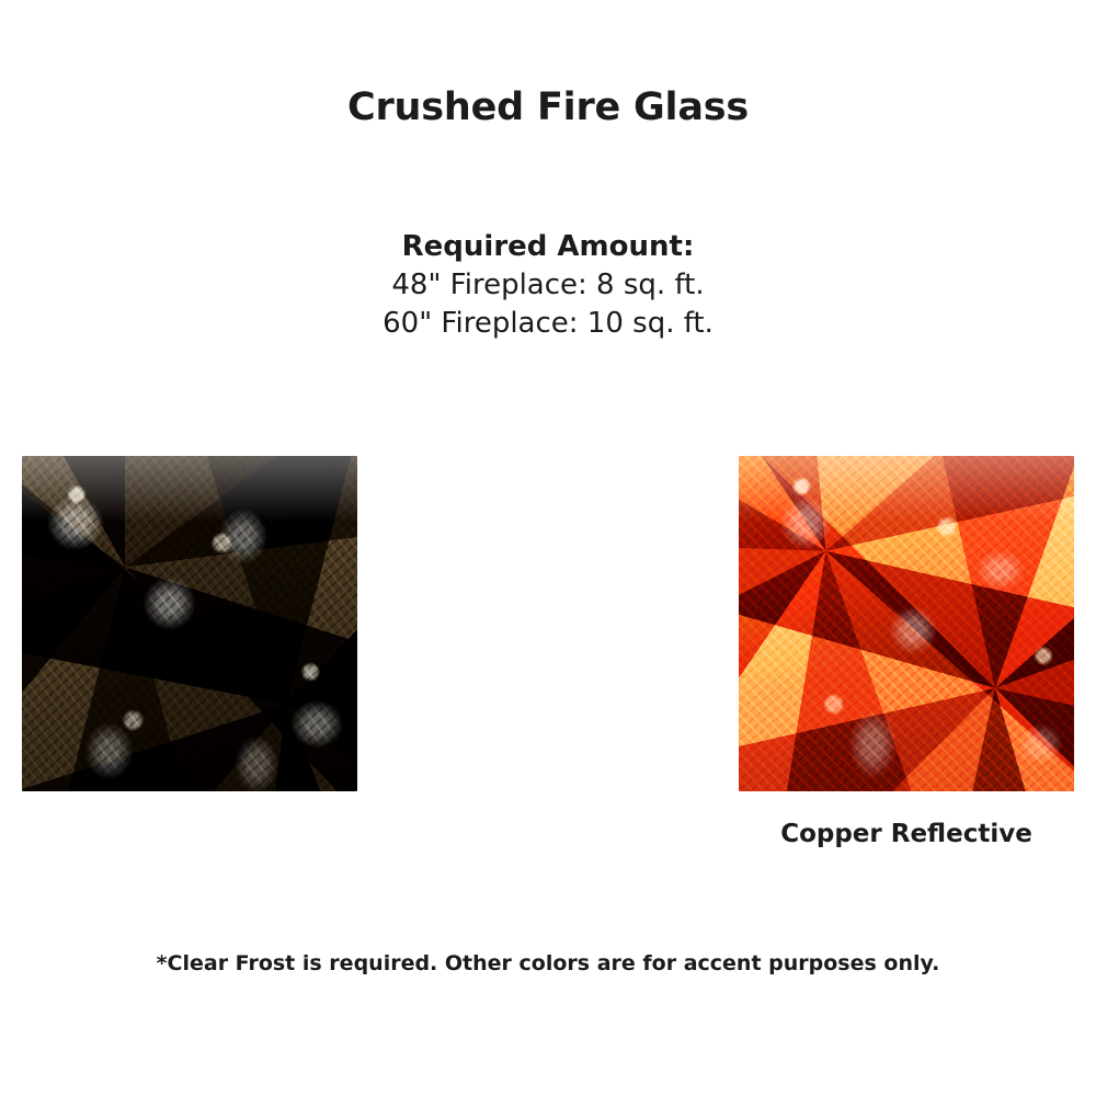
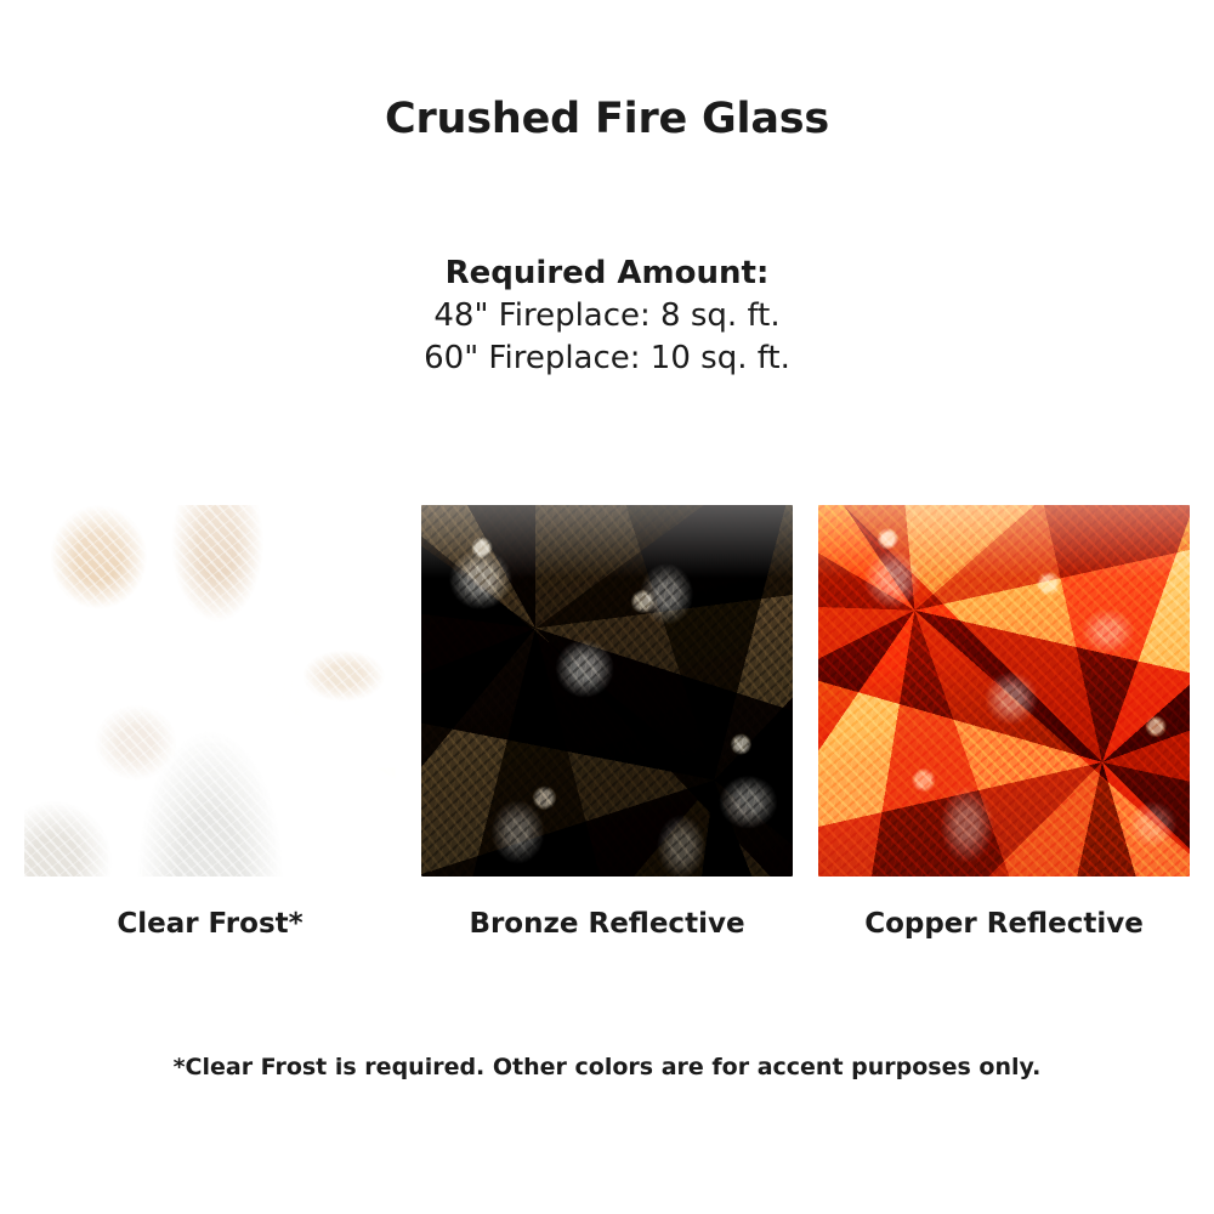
  Crushed Fire Glass
  Required Amount:
  48" Fireplace: 8 sq. ft.
  60" Fireplace: 10 sq. ft.
+ Clear Frost*
+ Bronze Reflective
  Copper Reflective
  *Clear Frost is required. Other colors are for accent purposes only.
